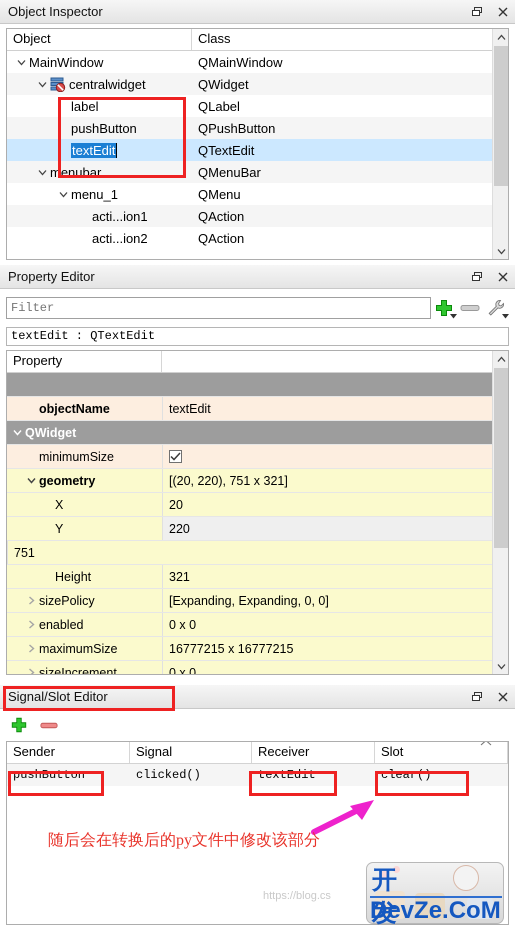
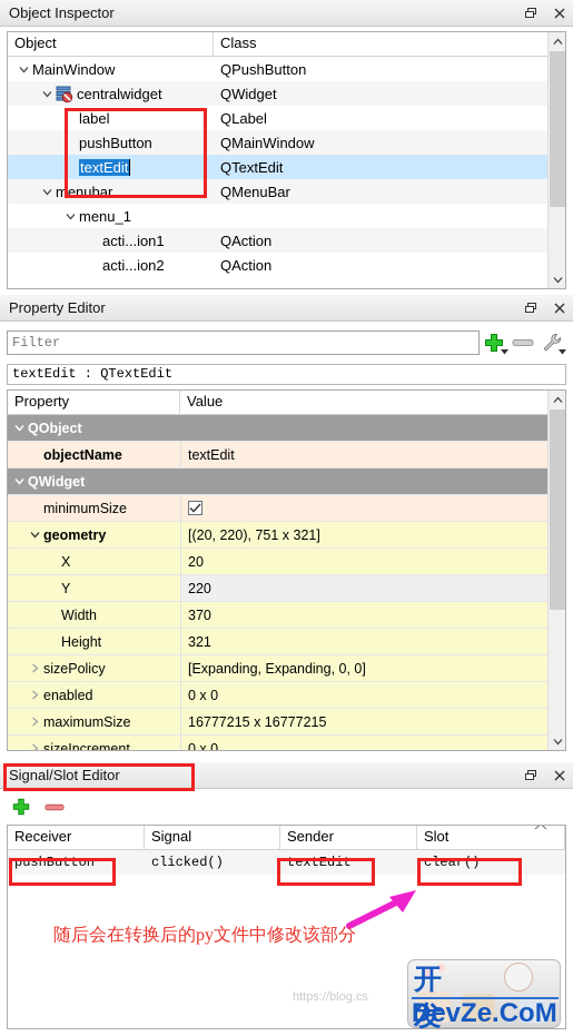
  Object Inspector
  Object
  Class
  MainWindow
- QMainWindow
+ QPushButton
  centralwidget
  QWidget
  label
  QLabel
  pushButton
- QPushButton
+ QMainWindow
  textEdit
  QTextEdit
  menubar
  QMenuBar
  menu_1
- QMenu
  acti...ion1
  QAction
  acti...ion2
  QAction
  Property Editor
  Filter
  textEdit : QTextEdit
  Property
+ Value
+ QObject
  objectName
  textEdit
  QWidget
  minimumSize
  geometry
  [(20, 220), 751 x 321]
  X
  20
  Y
  220
+ Width
- 751
+ 370
  Height
  321
  sizePolicy
  [Expanding, Expanding, 0, 0]
  enabled
  0 x 0
  maximumSize
  16777215 x 16777215
  sizeIncrement
  0 x 0
  Signal/Slot Editor
- Sender
+ Receiver
  Signal
- Receiver
+ Sender
  Slot
  pushButton
  clicked()
  textEdit
  clear()
  随后会在转换后的py文件中修改该部分
  https://blog.cs
  DevZe.CoM
